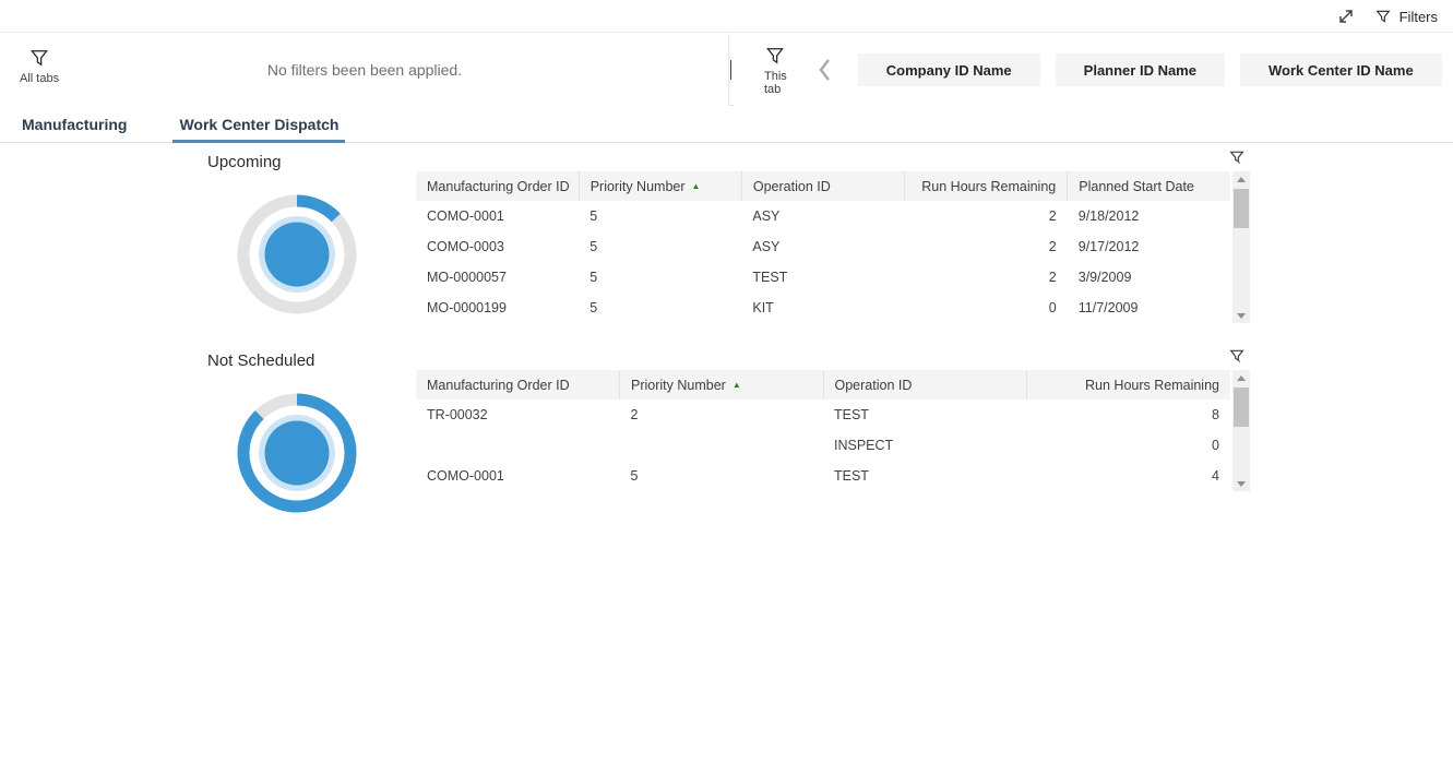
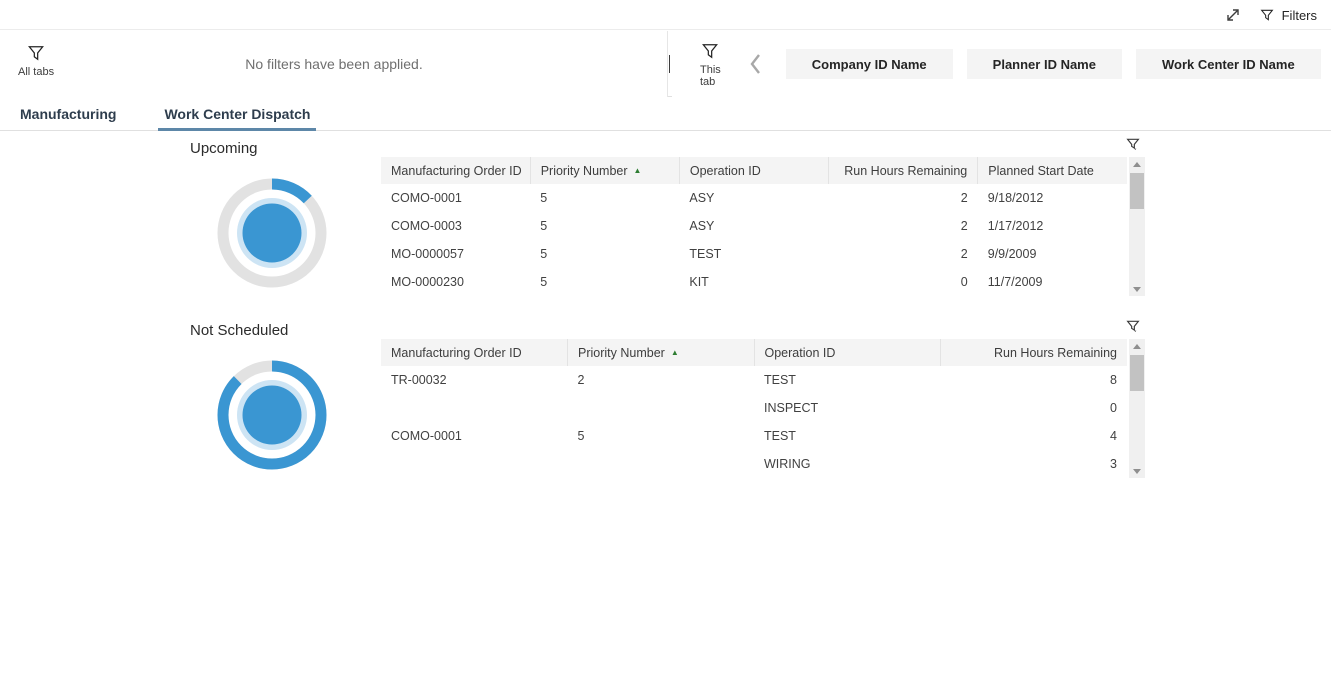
  Filters
  All tabs
- No filters been been applied.
+ No filters have been applied.
  This tab
  Company ID Name
  Planner ID Name
  Work Center ID Name
  Manufacturing
  Work Center Dispatch
  Upcoming
  Manufacturing Order ID	Priority Number ▲	Operation ID	Run Hours Remaining	Planned Start Date
  COMO-0001	5	ASY	2	9/18/2012
- COMO-0003	5	ASY	2	9/17/2012
+ COMO-0003	5	ASY	2	1/17/2012
- MO-0000057	5	TEST	2	3/9/2009
+ MO-0000057	5	TEST	2	9/9/2009
- MO-0000199	5	KIT	0	11/7/2009
+ MO-0000230	5	KIT	0	11/7/2009
  Not Scheduled
  Manufacturing Order ID	Priority Number ▲	Operation ID	Run Hours Remaining
  TR-00032	2	TEST	8
  		INSPECT	0
  COMO-0001	5	TEST	4
+ 		WIRING	3
